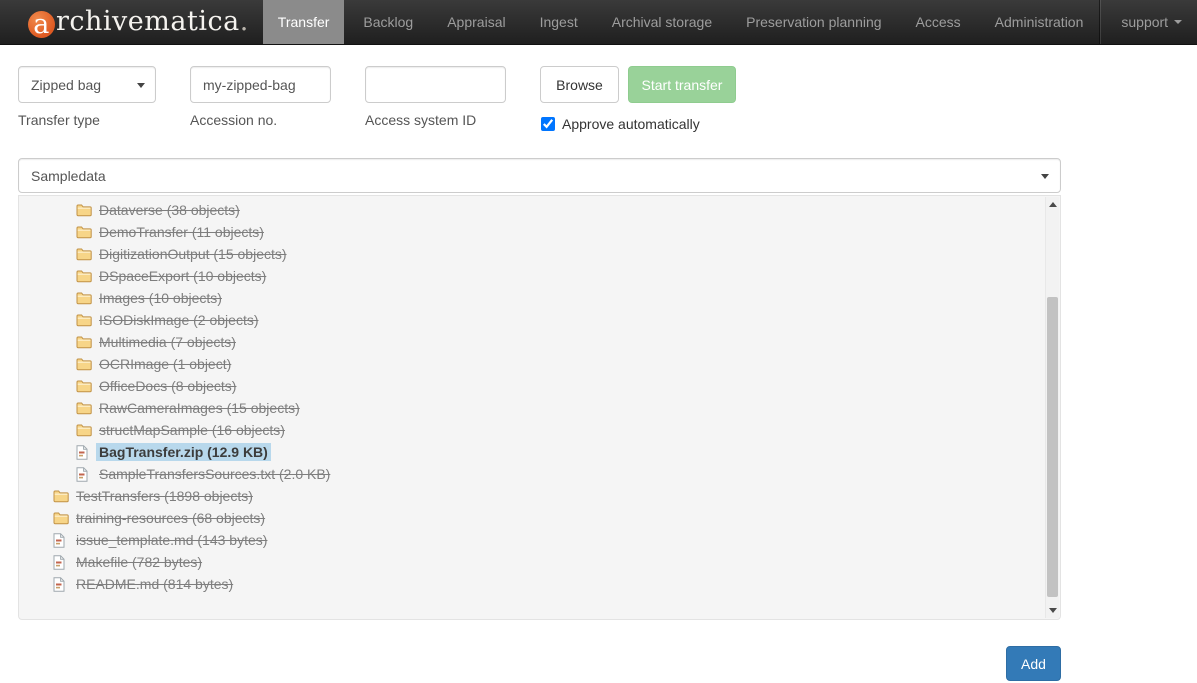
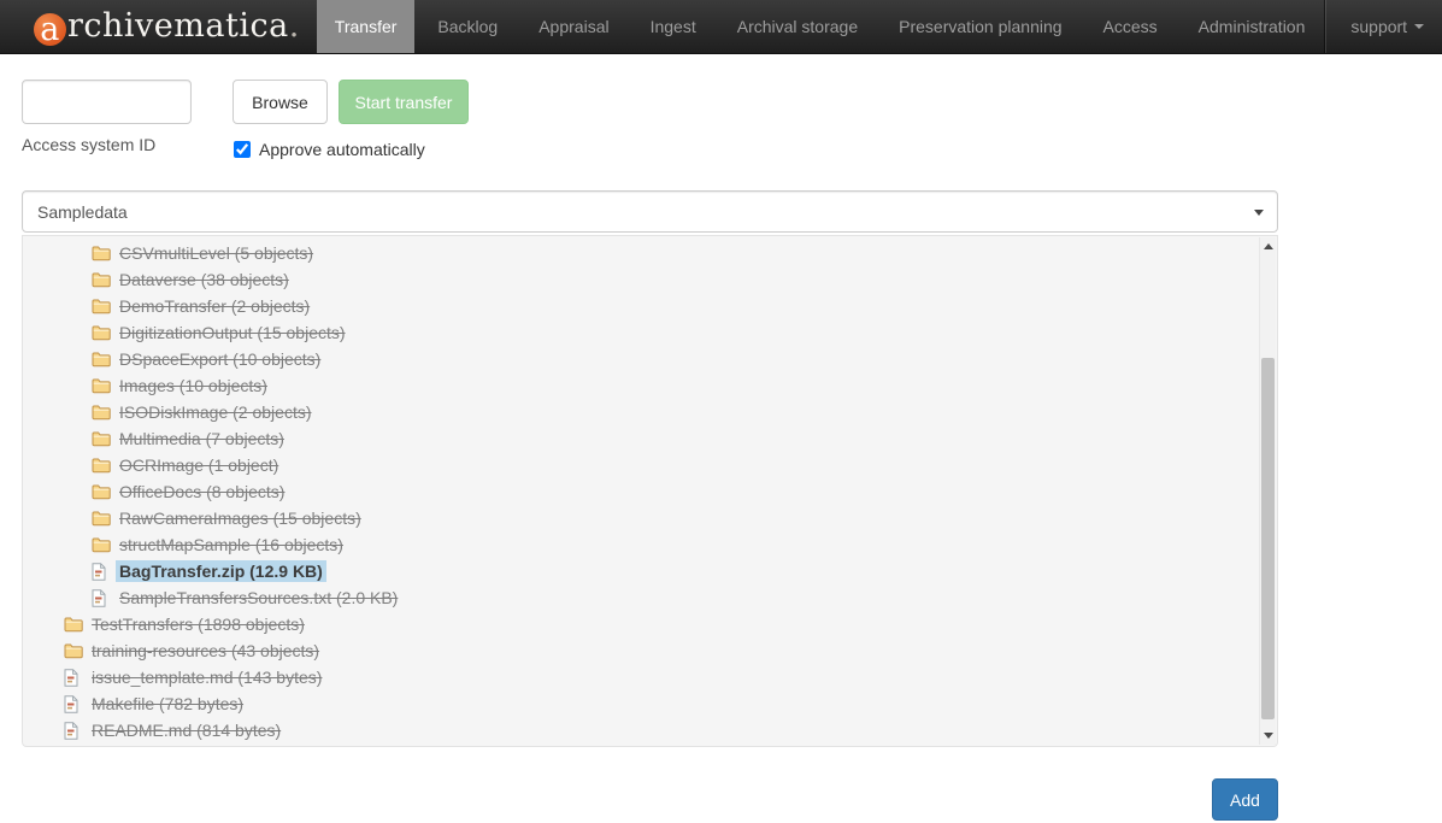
  a rchivematica.
  Transfer
  Backlog
  Appraisal
  Ingest
  Archival storage
  Preservation planning
  Access
  Administration
  support
- Zipped bag
- Transfer type
- my-zipped-bag
- Accession no.
  Access system ID
  Browse
  Start transfer
  Approve automatically
  Sampledata
+ CSVmultiLevel (5 objects)
  Dataverse (38 objects)
- DemoTransfer (11 objects)
+ DemoTransfer (2 objects)
  DigitizationOutput (15 objects)
  DSpaceExport (10 objects)
  Images (10 objects)
  ISODiskImage (2 objects)
  Multimedia (7 objects)
  OCRImage (1 object)
  OfficeDocs (8 objects)
  RawCameraImages (15 objects)
  structMapSample (16 objects)
  BagTransfer.zip (12.9 KB)
  SampleTransfersSources.txt (2.0 KB)
  TestTransfers (1898 objects)
- training-resources (68 objects)
+ training-resources (43 objects)
  issue_template.md (143 bytes)
  Makefile (782 bytes)
  README.md (814 bytes)
  Add
